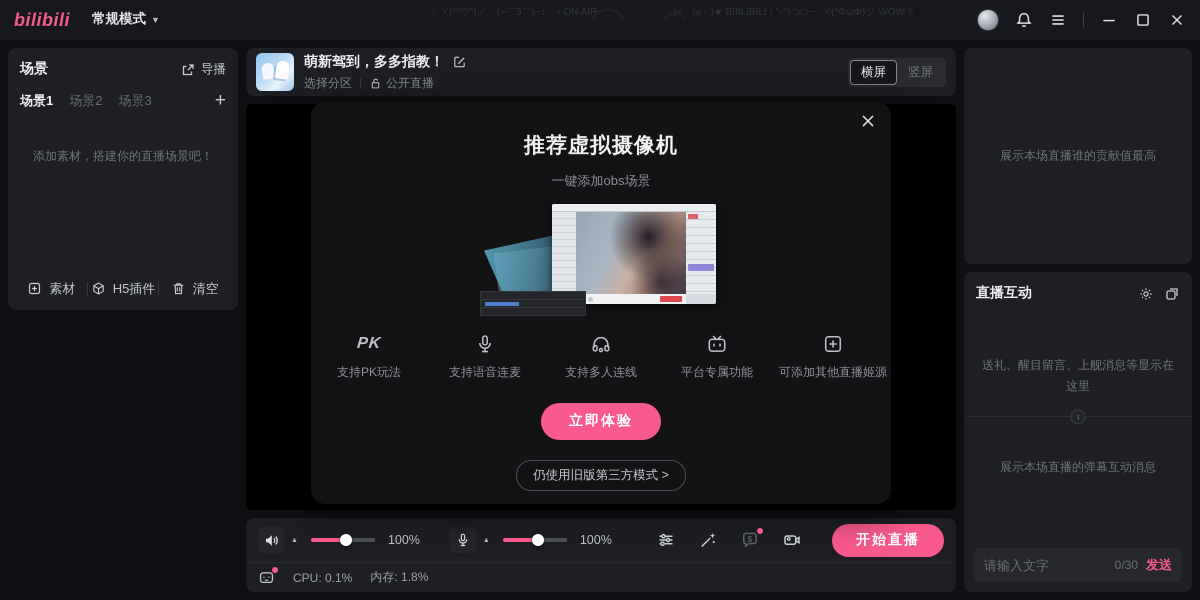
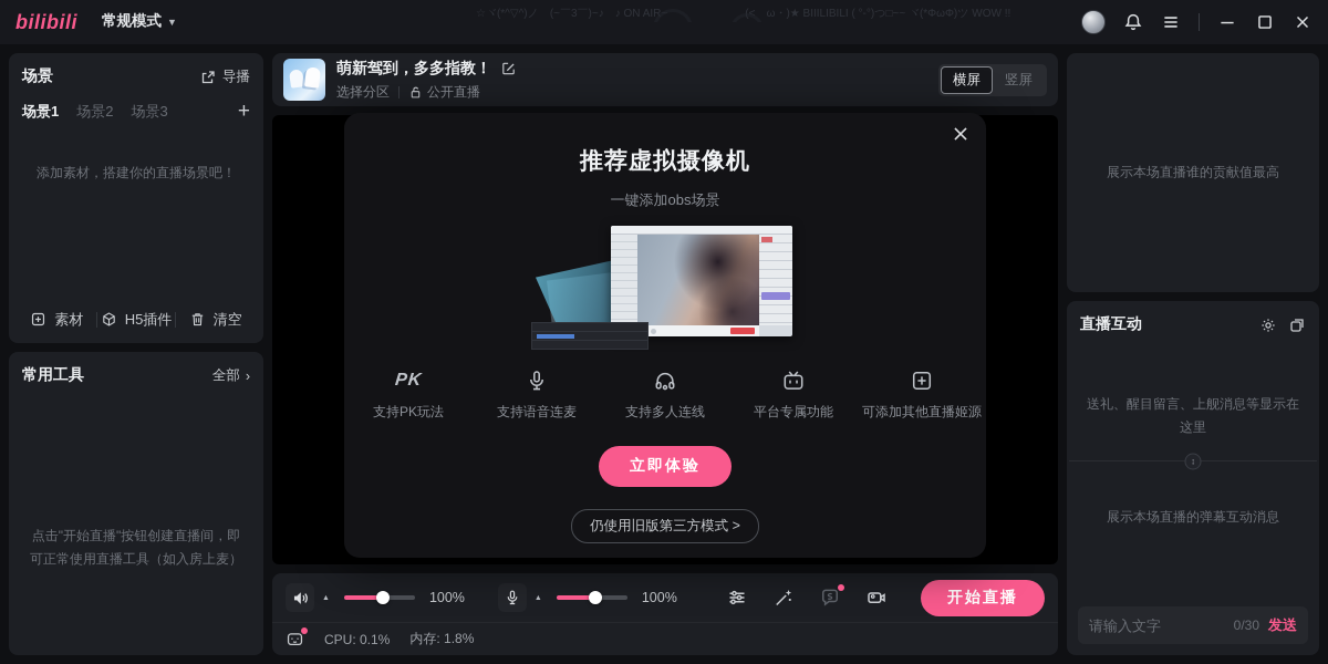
  bilibili
  常规模式
  ▼
  ☆ヾ(*^▽^)ノ (~￣3￣)~♪ ♪ ON AIR~ (<ゝω・)★ BIIILIBILI ( °-°)つ□~~ ヾ(*ΦωΦ)ツ WOW !!
  场景
  导播
  场景1
  场景2
  场景3
  +
  添加素材，搭建你的直播场景吧！
  素材
  H5插件
  清空
+ 常用工具
+ 全部
+ ›
+ 点击"开始直播"按钮创建直播间，即可正常使用直播工具（如入房上麦）
  萌新驾到，多多指教！
  选择分区
  公开直播
  横屏
  竖屏
  推荐虚拟摄像机
  一键添加obs场景
  支持PK玩法
  支持语音连麦
  支持多人连线
  平台专属功能
  可添加其他直播姬源
  立即体验
  仍使用旧版第三方模式 >
  100%
  100%
  开始直播
  CPU: 0.1%
  内存: 1.8%
  展示本场直播谁的贡献值最高
  直播互动
  送礼、醒目留言、上舰消息等显示在这里
  ↕
  展示本场直播的弹幕互动消息
  请输入文字
  0/30
  发送
